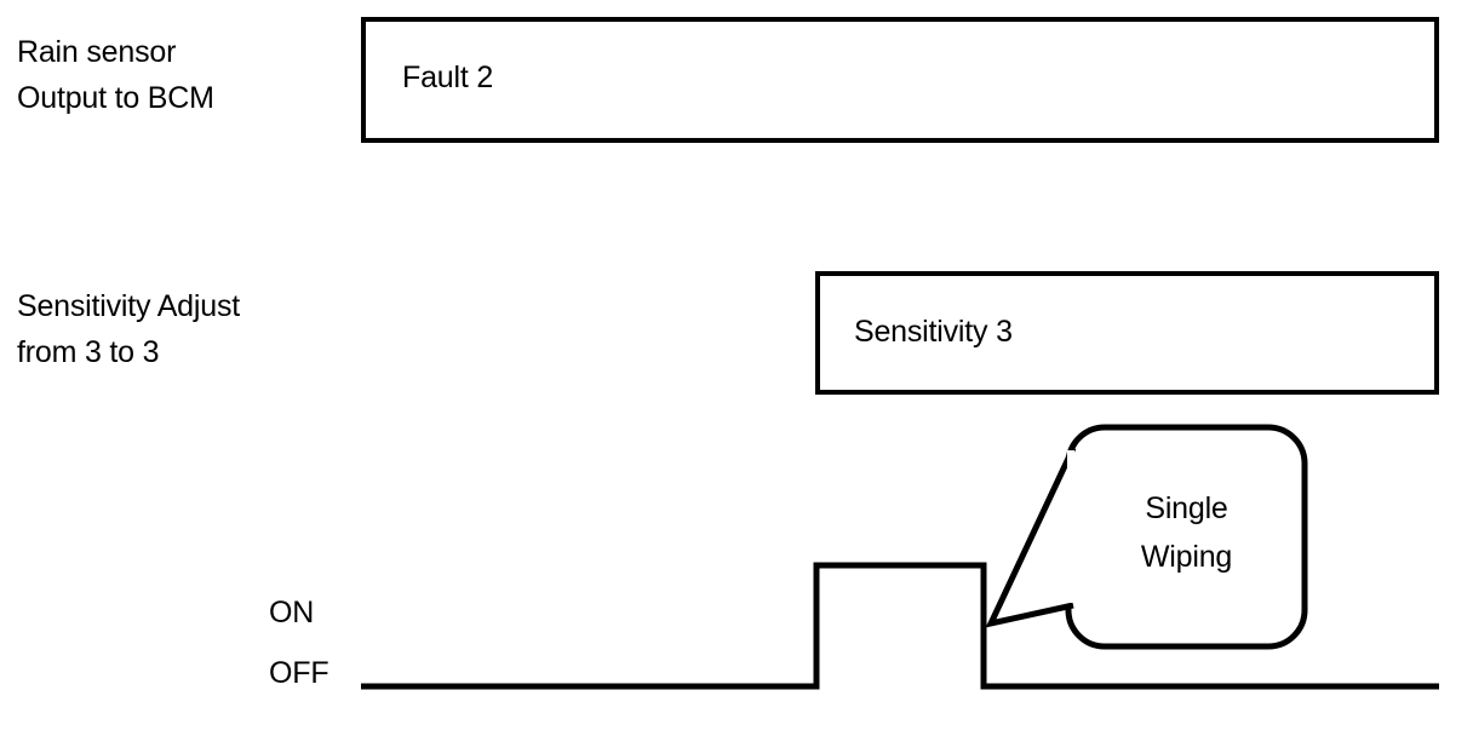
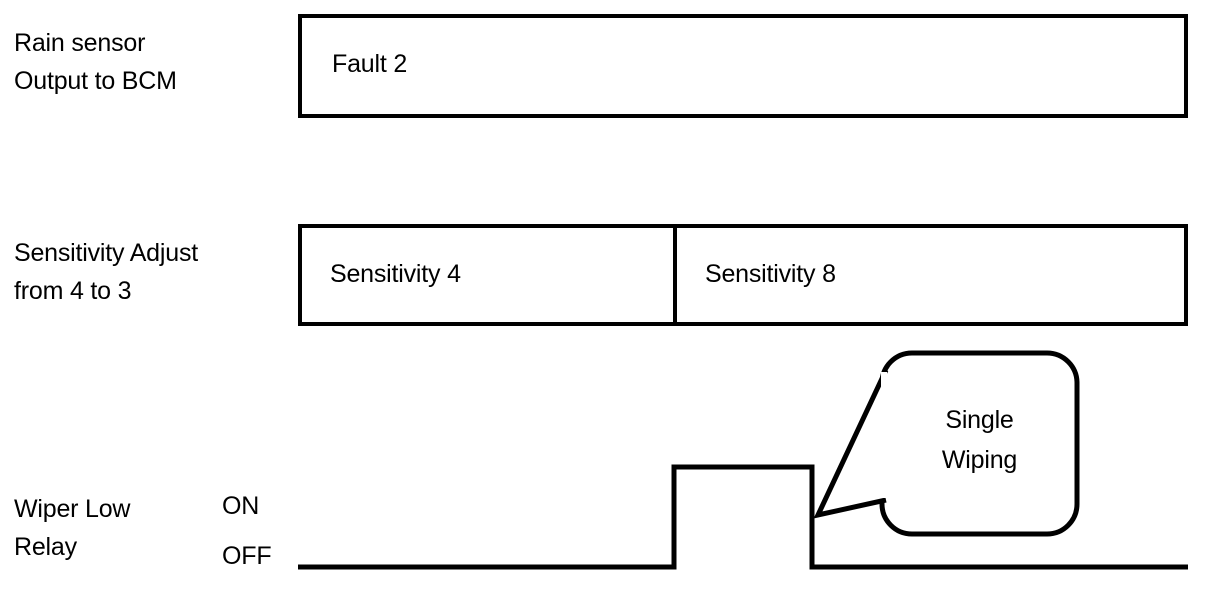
  Rain sensor
  Output to BCM
  Fault 2
  Sensitivity Adjust
- from 3 to 3
+ from 4 to 3
+ Sensitivity 4
- Sensitivity 3
+ Sensitivity 8
+ Wiper Low
+ Relay
  ON
  OFF
  Single
  Wiping
